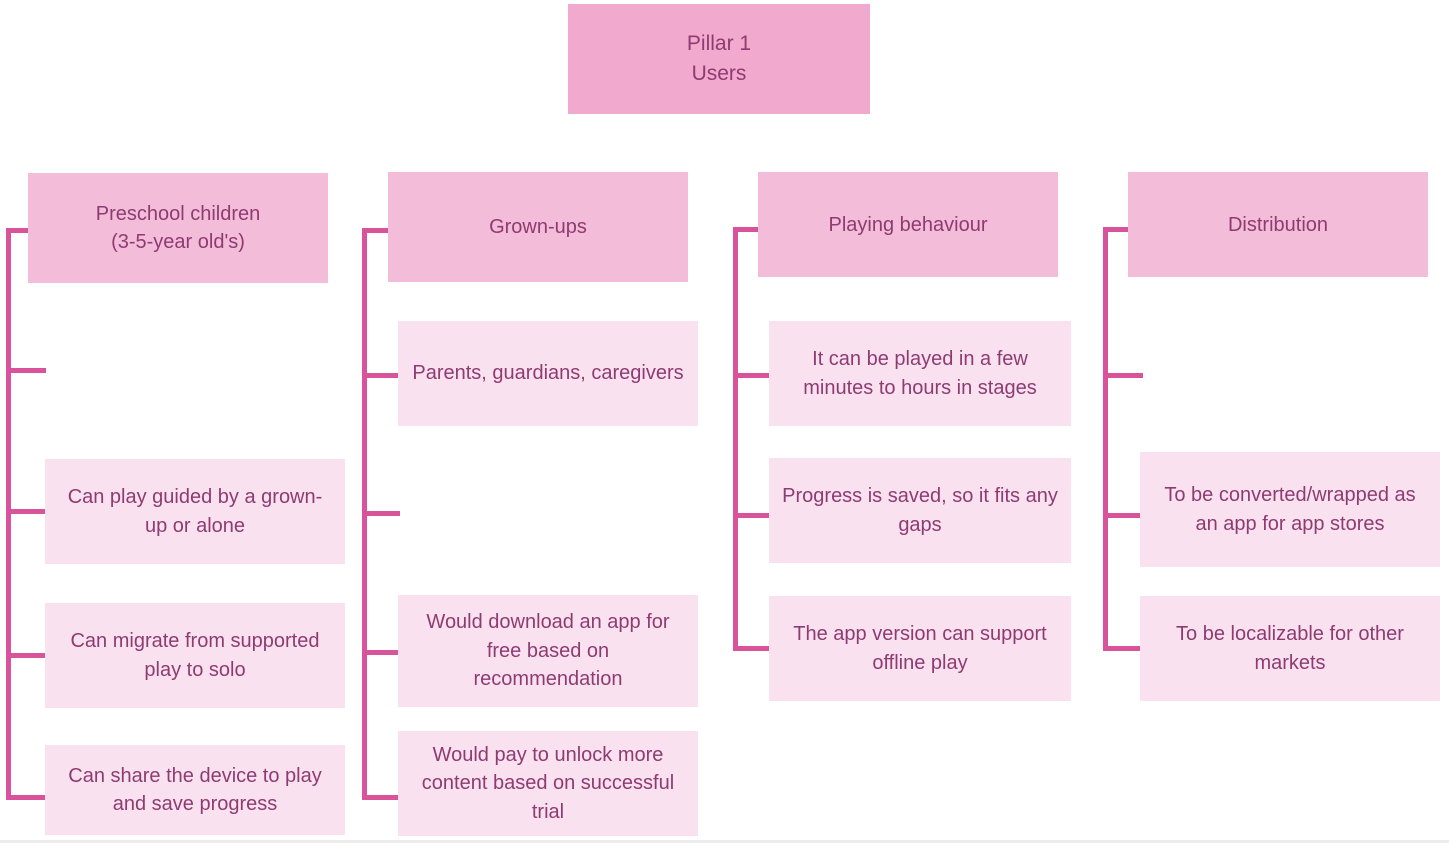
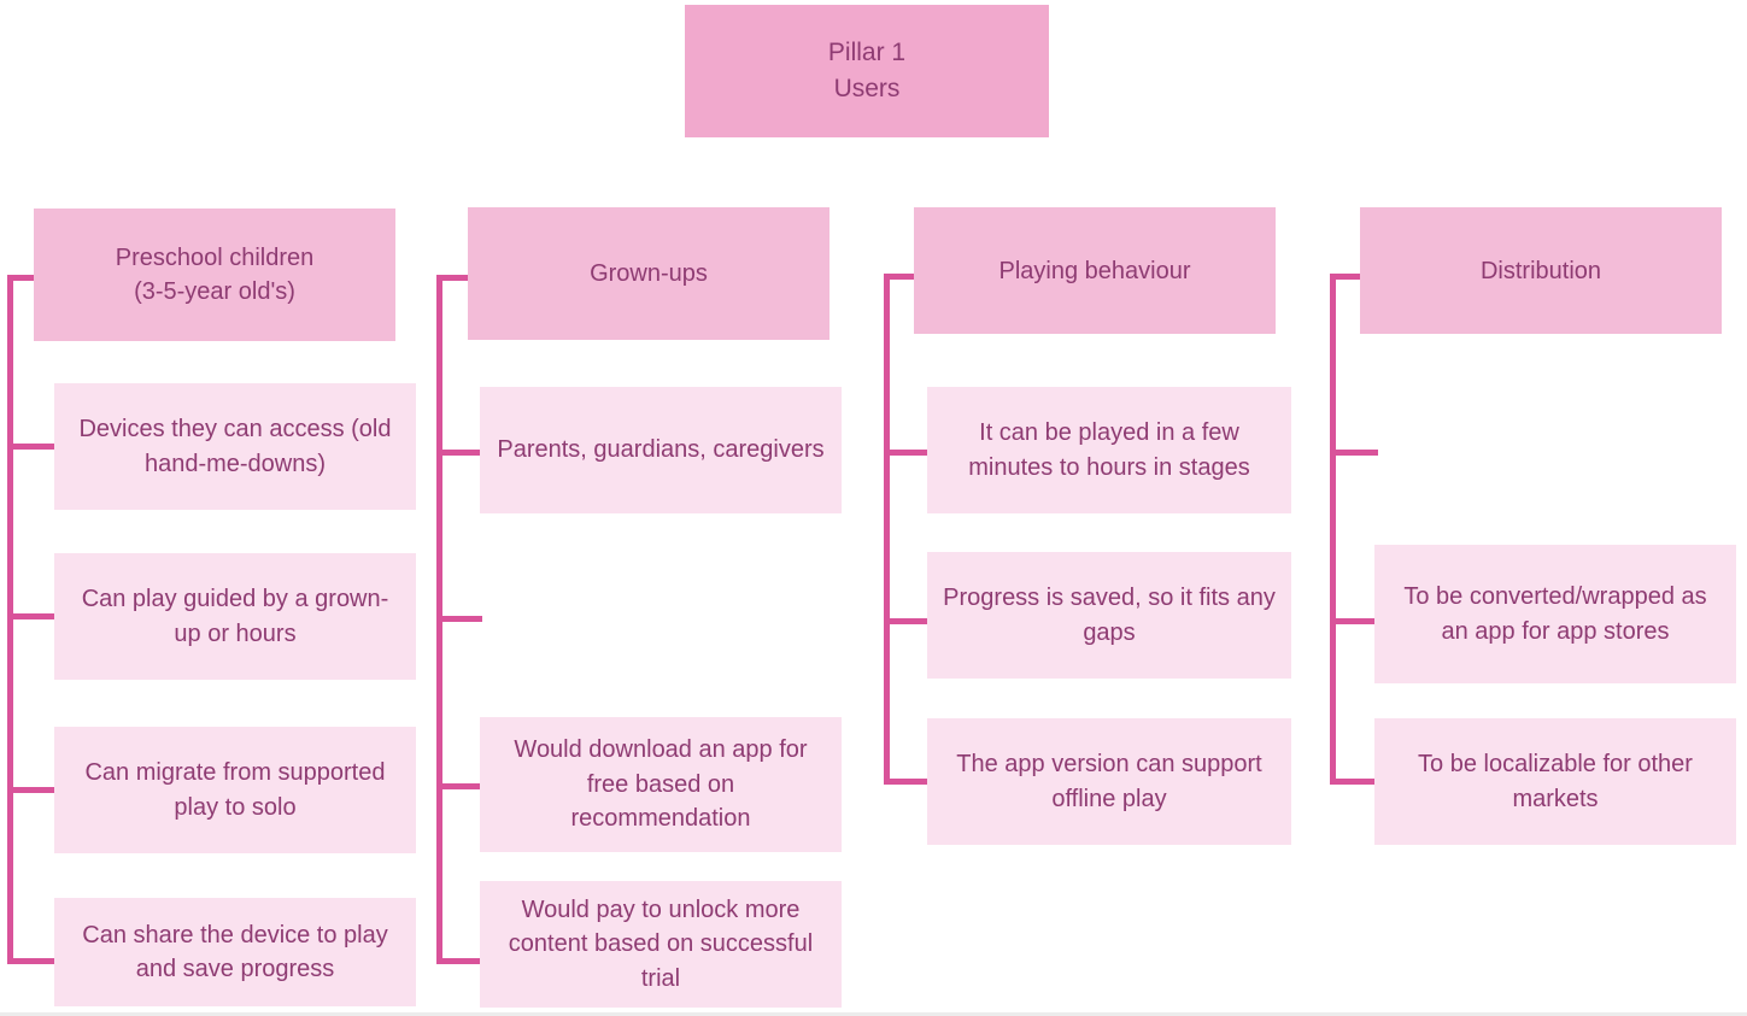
  Pillar 1
  Users
  Preschool children
  (3-5-year old's)
+ Devices they can access (old hand-me-downs)
- Can play guided by a grown-up or alone
+ Can play guided by a grown-up or hours
  Can migrate from supported play to solo
  Can share the device to play and save progress
  Grown-ups
  Parents, guardians, caregivers
  Would download an app for free based on recommendation
  Would pay to unlock more content based on successful trial
  Playing behaviour
  It can be played in a few minutes to hours in stages
  Progress is saved, so it fits any gaps
  The app version can support offline play
  Distribution
  To be converted/wrapped as an app for app stores
  To be localizable for other markets
